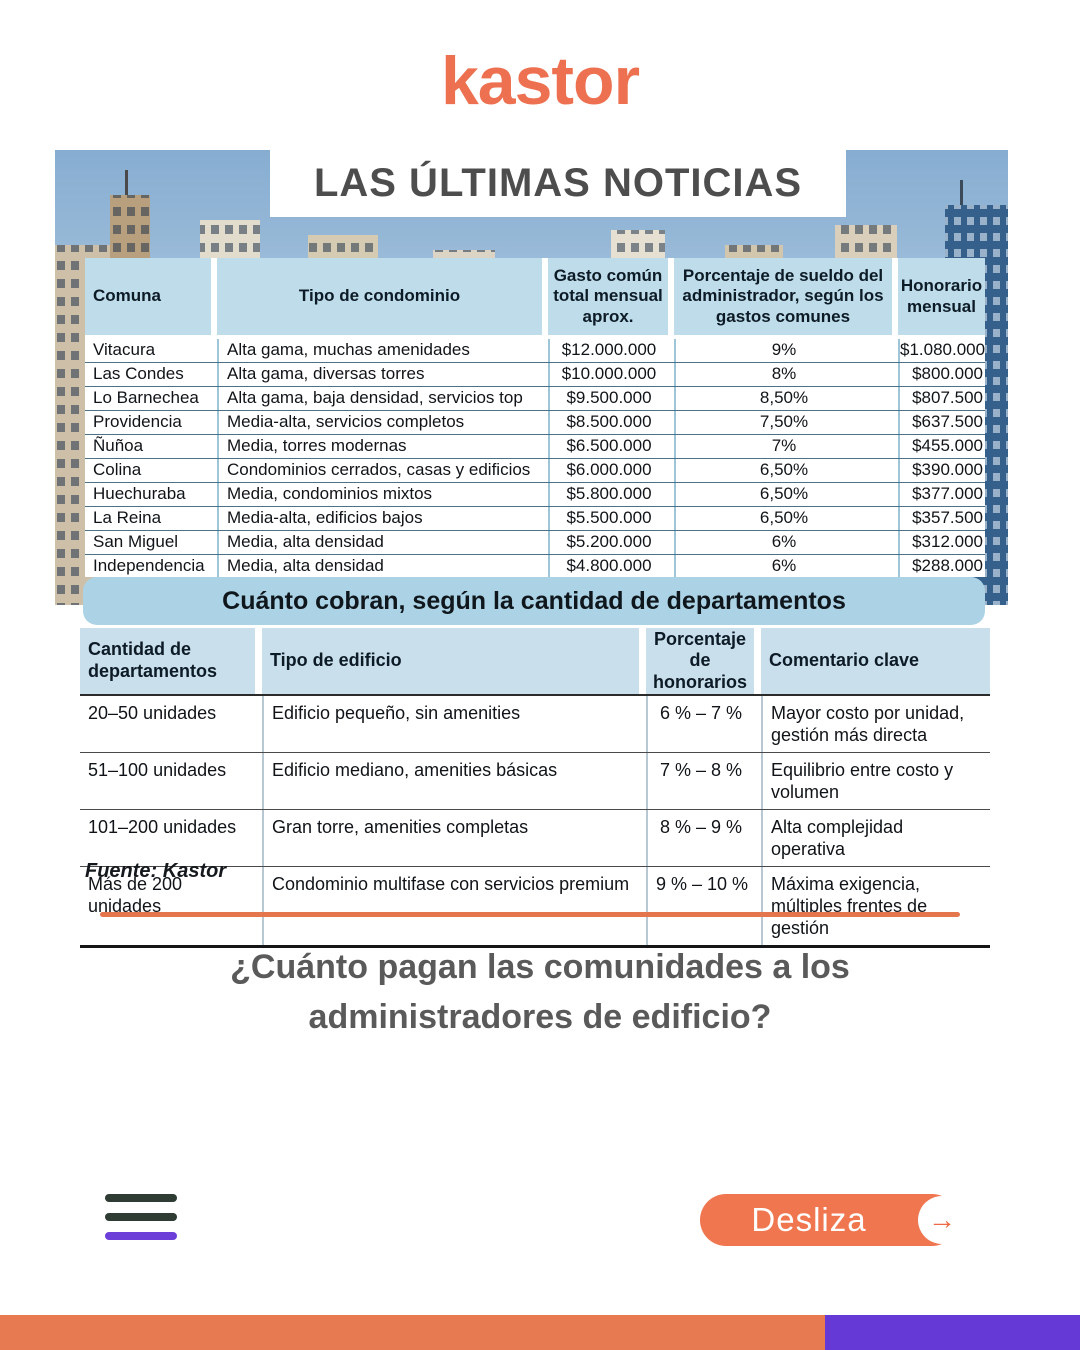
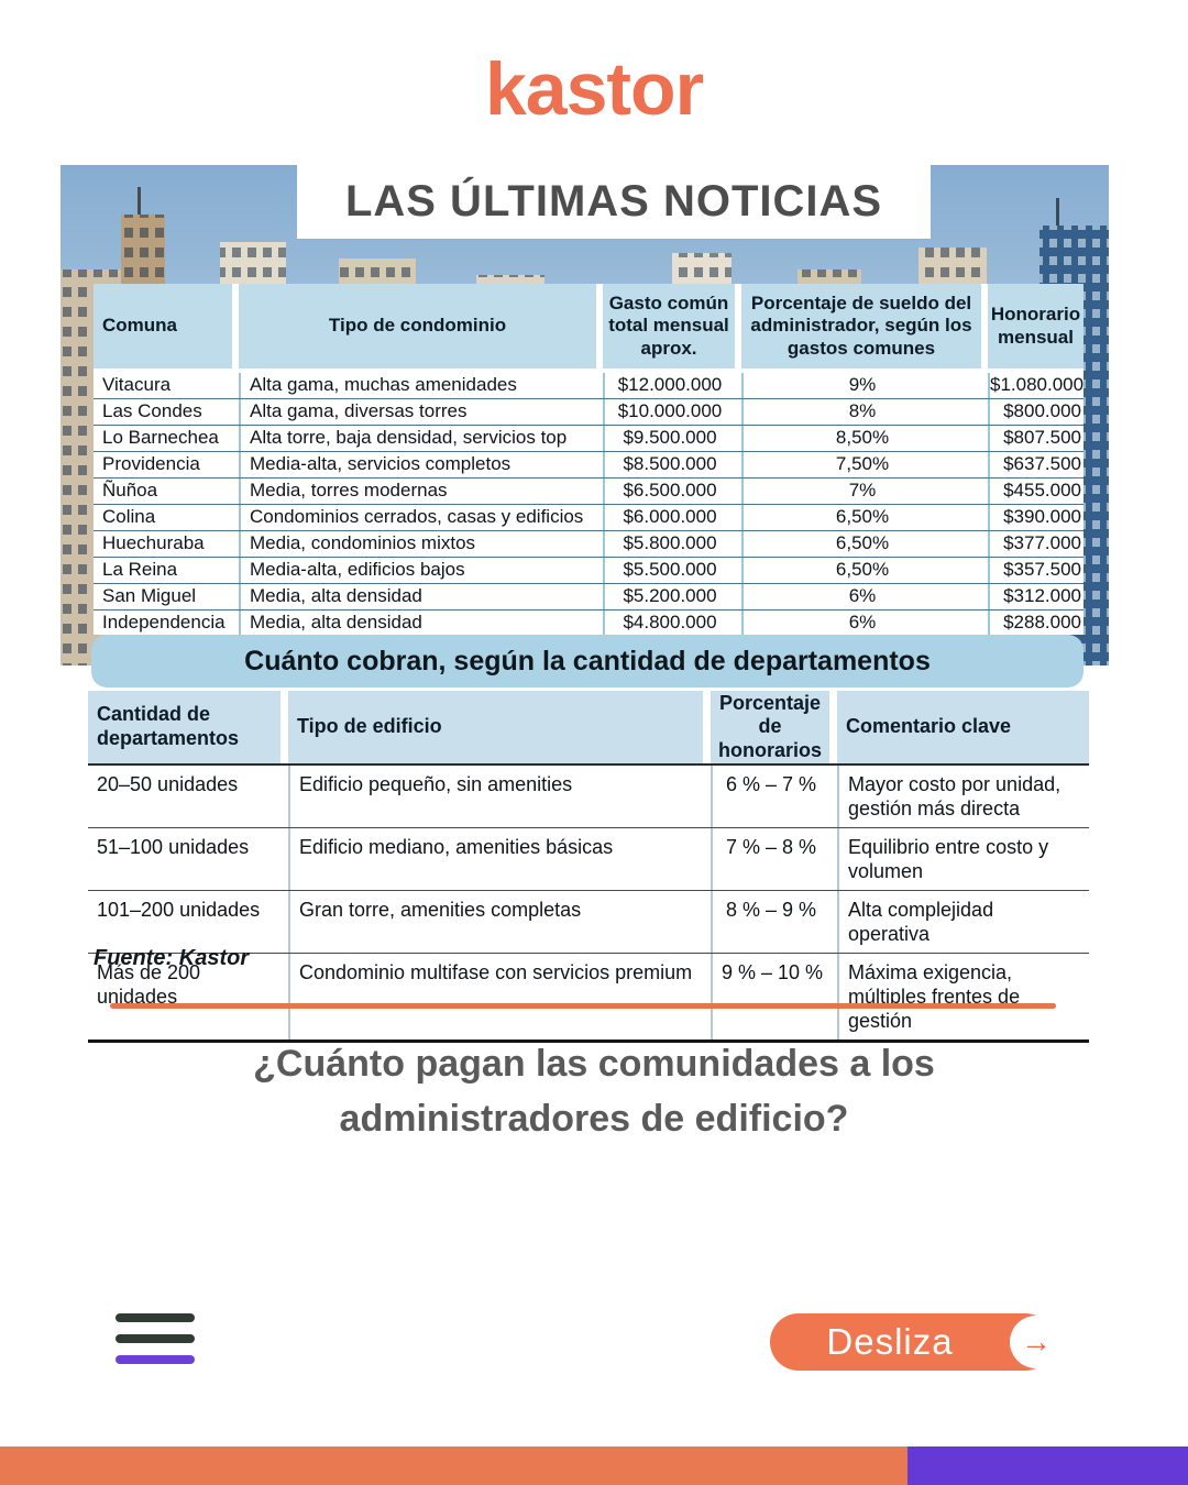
  kastor
  LAS ÚLTIMAS NOTICIAS
  Comuna
  Tipo de condominio
  Gasto común total mensual aprox.
  Porcentaje de sueldo del administrador, según los gastos comunes
  Honorario mensual
  Vitacura
  Alta gama, muchas amenidades
  $12.000.000
  9%
  $1.080.000
  Las Condes
  Alta gama, diversas torres
  $10.000.000
  8%
  $800.000
  Lo Barnechea
- Alta gama, baja densidad, servicios top
+ Alta torre, baja densidad, servicios top
  $9.500.000
  8,50%
  $807.500
  Providencia
  Media-alta, servicios completos
  $8.500.000
  7,50%
  $637.500
  Ñuñoa
  Media, torres modernas
  $6.500.000
  7%
  $455.000
  Colina
  Condominios cerrados, casas y edificios
  $6.000.000
  6,50%
  $390.000
  Huechuraba
  Media, condominios mixtos
  $5.800.000
  6,50%
  $377.000
  La Reina
  Media-alta, edificios bajos
  $5.500.000
  6,50%
  $357.500
  San Miguel
  Media, alta densidad
  $5.200.000
  6%
  $312.000
  Independencia
  Media, alta densidad
  $4.800.000
  6%
  $288.000
  Cuánto cobran, según la cantidad de departamentos
  Cantidad de departamentos
  Tipo de edificio
  Porcentaje de honorarios
  Comentario clave
  20–50 unidades
  Edificio pequeño, sin amenities
  6 % – 7 %
  Mayor costo por unidad, gestión más directa
  51–100 unidades
  Edificio mediano, amenities básicas
  7 % – 8 %
  Equilibrio entre costo y volumen
  101–200 unidades
  Gran torre, amenities completas
  8 % – 9 %
  Alta complejidad operativa
  Más de 200 unidades
  Condominio multifase con servicios premium
  9 % – 10 %
  Máxima exigencia, múltiples frentes de gestión
  Fuente: Kastor
  ¿Cuánto pagan las comunidades a los
  administradores de edificio?
  Desliza
  →
